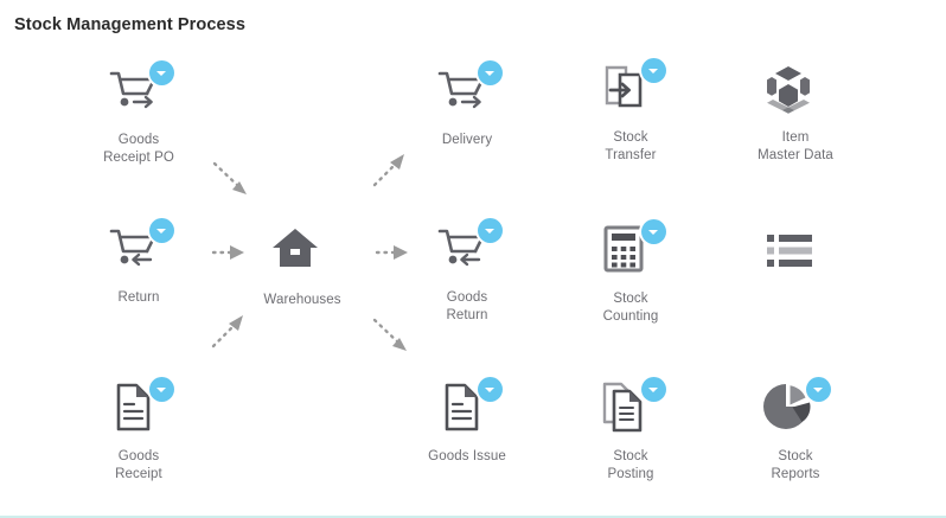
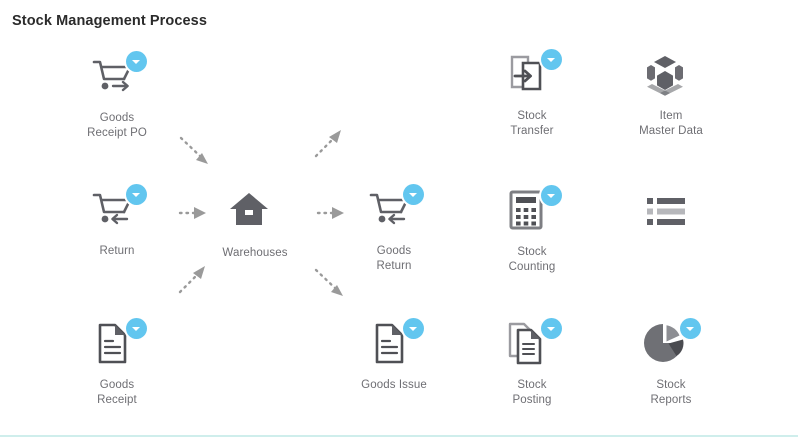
  Stock Management Process
  Goods
  Receipt PO
- Delivery
  Stock
  Transfer
  Item
  Master Data
  Return
  Warehouses
  Goods
  Return
  Stock
  Counting
  Goods
  Receipt
  Goods Issue
  Stock
  Posting
  Stock
  Reports
